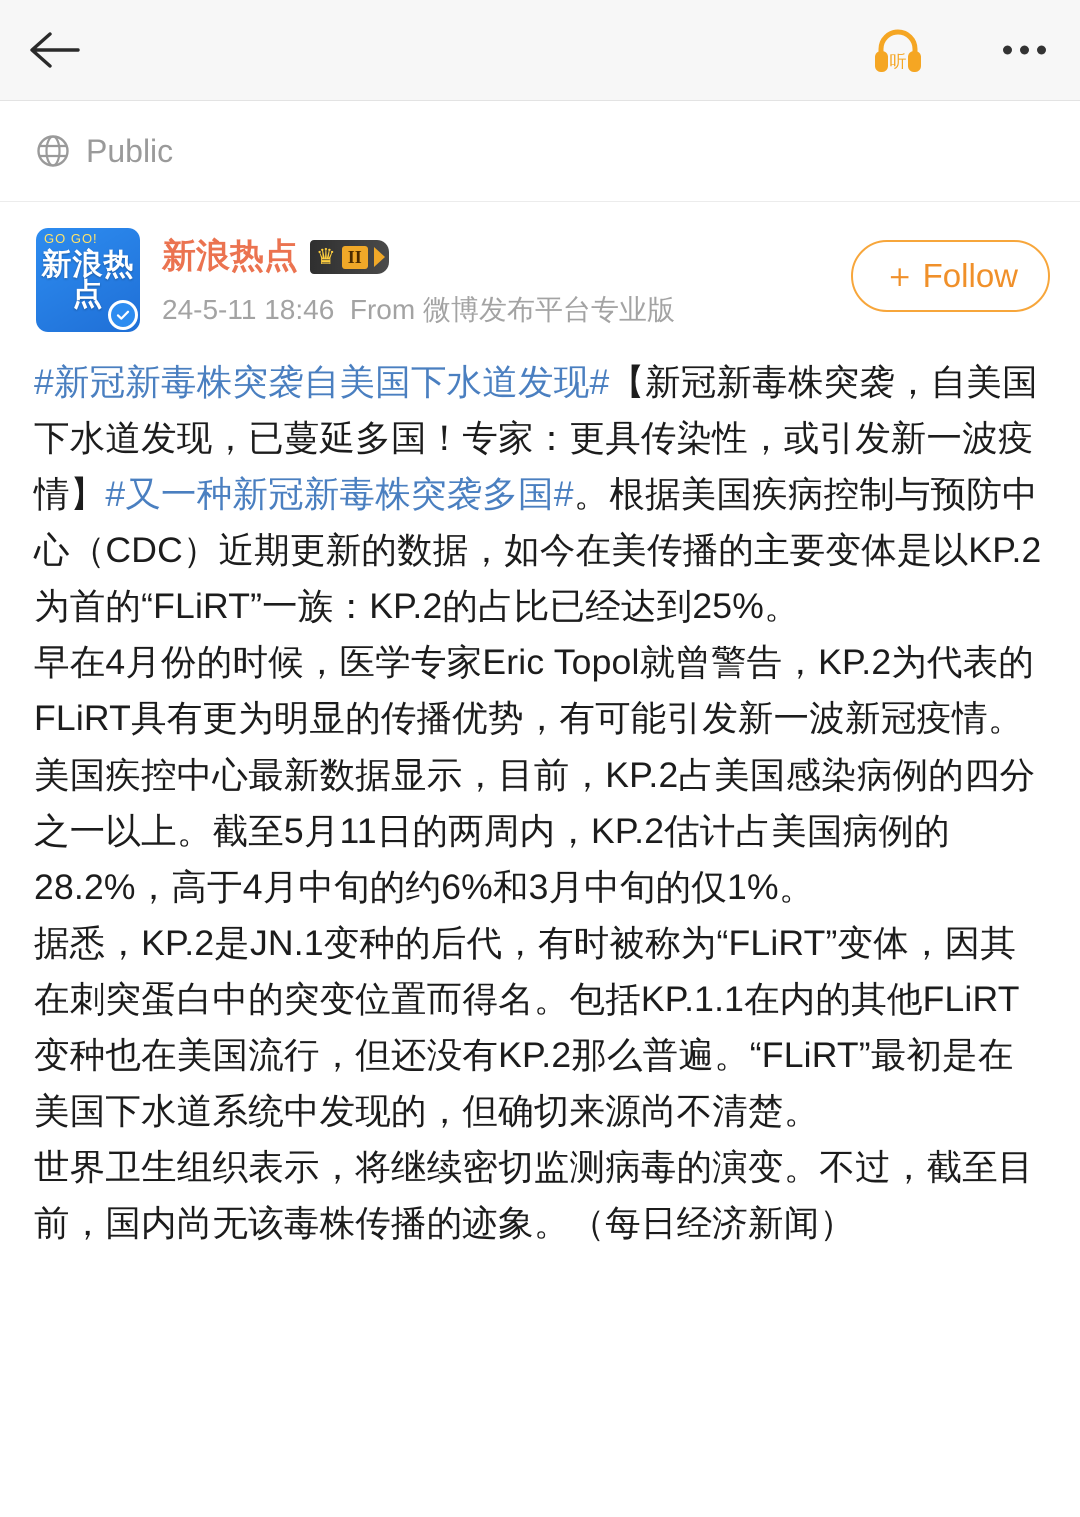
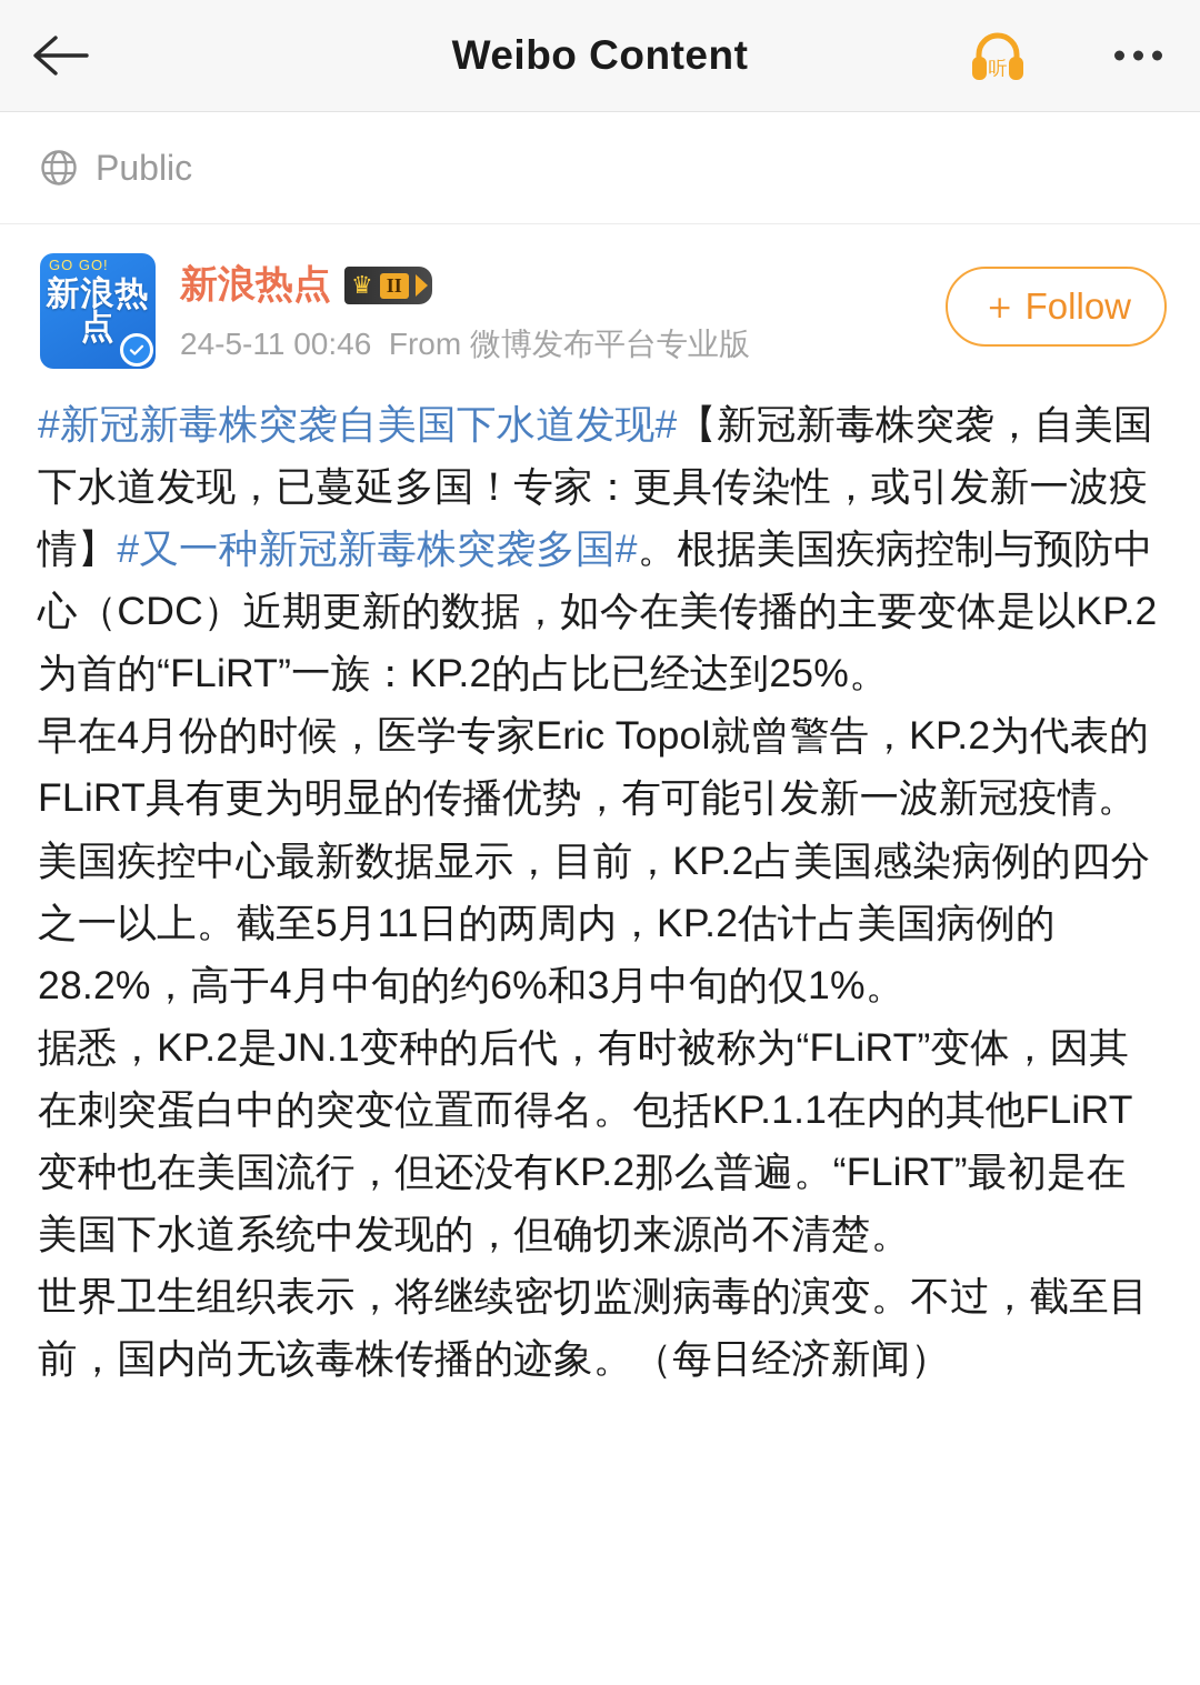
+ Weibo Content
  听
  Public
  GO GO!
  新浪热点
  新浪热点
  ♛
  II
- 24-5-11 18:46 From 微博发布平台专业版
+ 24-5-11 00:46 From 微博发布平台专业版
  ＋
  Follow
  #新冠新毒株突袭自美国下水道发现#【新冠新毒株突袭，自美国下水道发现，已蔓延多国！专家：更具传染性，或引发新一波疫情】#又一种新冠新毒株突袭多国#。根据美国疾病控制与预防中心（CDC）近期更新的数据，如今在美传播的主要变体是以KP.2为首的“FLiRT”一族：KP.2的占比已经达到25%。
  早在4月份的时候，医学专家Eric Topol就曾警告，KP.2为代表的FLiRT具有更为明显的传播优势，有可能引发新一波新冠疫情。
  美国疾控中心最新数据显示，目前，KP.2占美国感染病例的四分之一以上。截至5月11日的两周内，KP.2估计占美国病例的28.2%，高于4月中旬的约6%和3月中旬的仅1%。
  据悉，KP.2是JN.1变种的后代，有时被称为“FLiRT”变体，因其在刺突蛋白中的突变位置而得名。包括KP.1.1在内的其他FLiRT变种也在美国流行，但还没有KP.2那么普遍。“FLiRT”最初是在美国下水道系统中发现的，但确切来源尚不清楚。
  世界卫生组织表示，将继续密切监测病毒的演变。不过，截至目前，国内尚无该毒株传播的迹象。（每日经济新闻）
